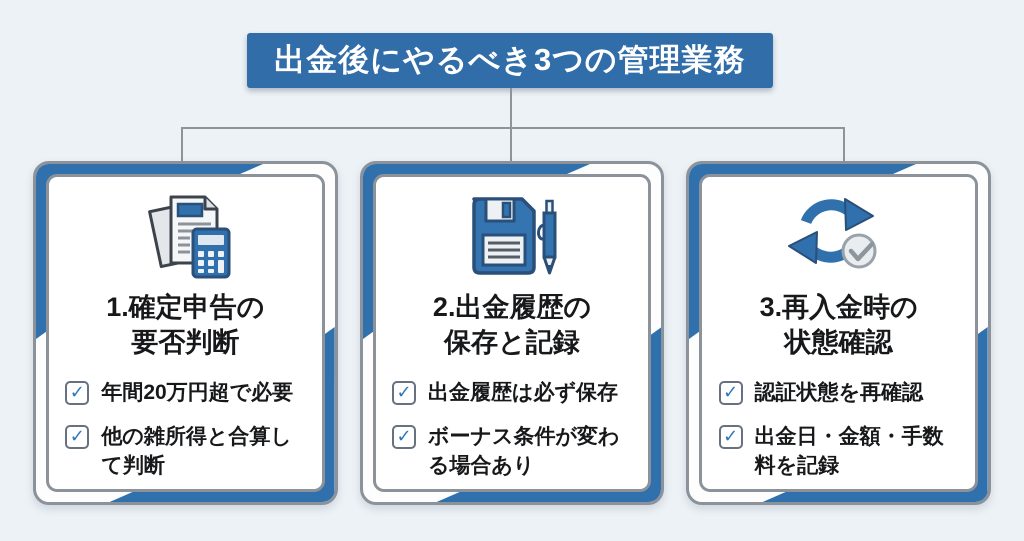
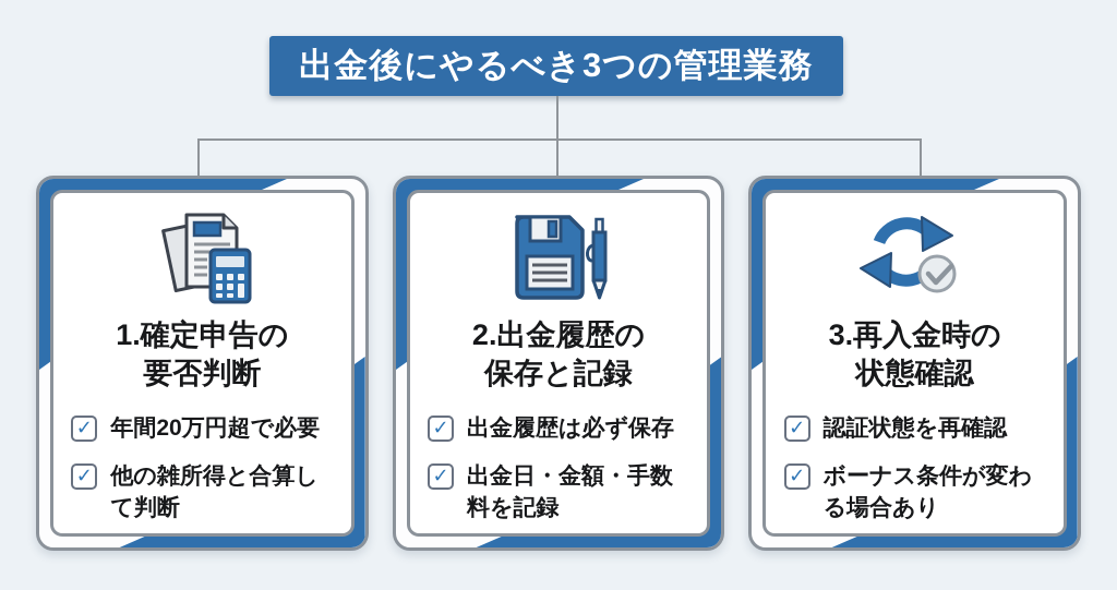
  出金後にやるべき3つの管理業務
  1.確定申告の
  要否判断
  ✓
  年間20万円超で必要
  ✓
  他の雑所得と合算して判断
  2.出金履歴の
  保存と記録
  ✓
  出金履歴は必ず保存
  ✓
- ボーナス条件が変わる場合あり
+ 出金日・金額・手数料を記録
  3.再入金時の
  状態確認
  ✓
  認証状態を再確認
  ✓
- 出金日・金額・手数料を記録
+ ボーナス条件が変わる場合あり
